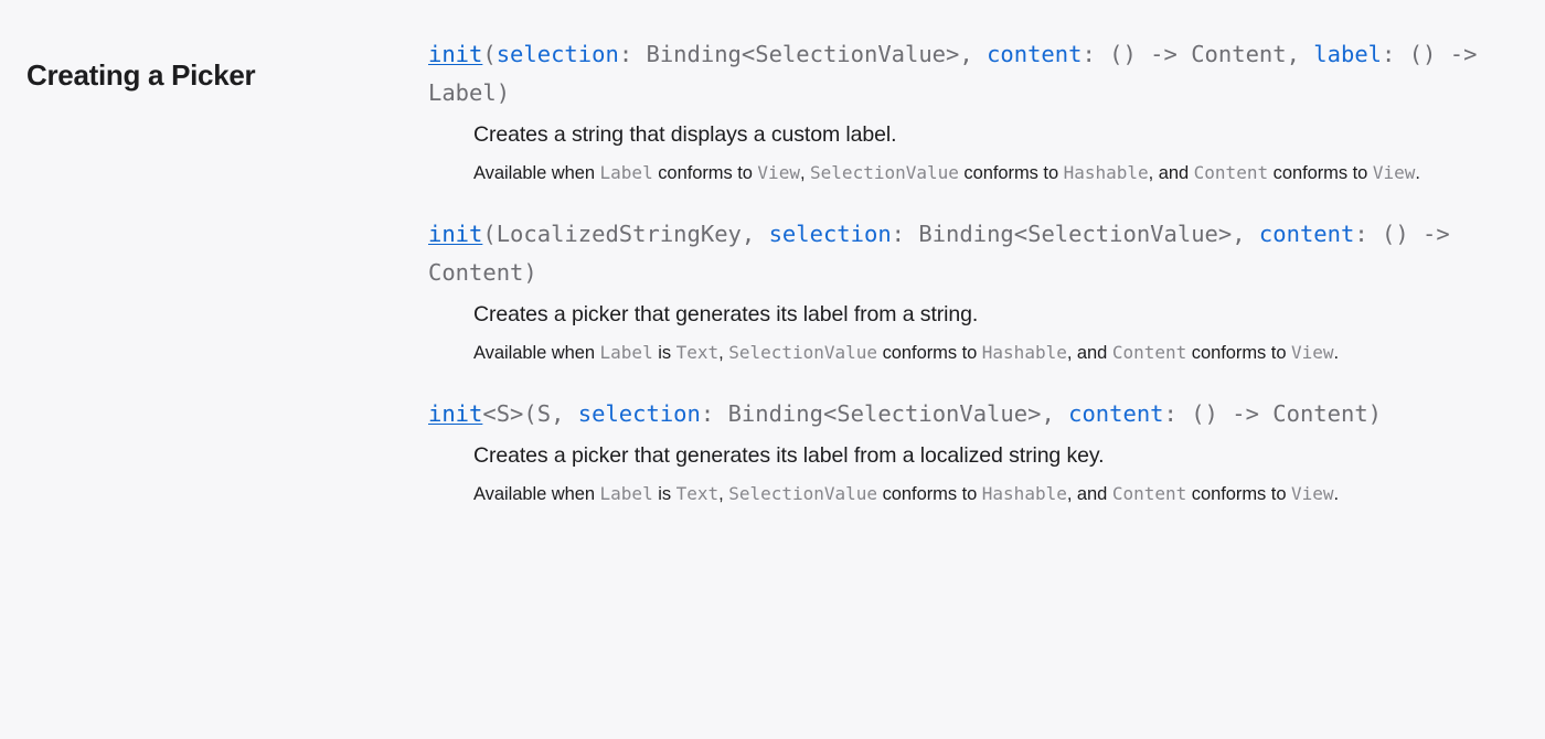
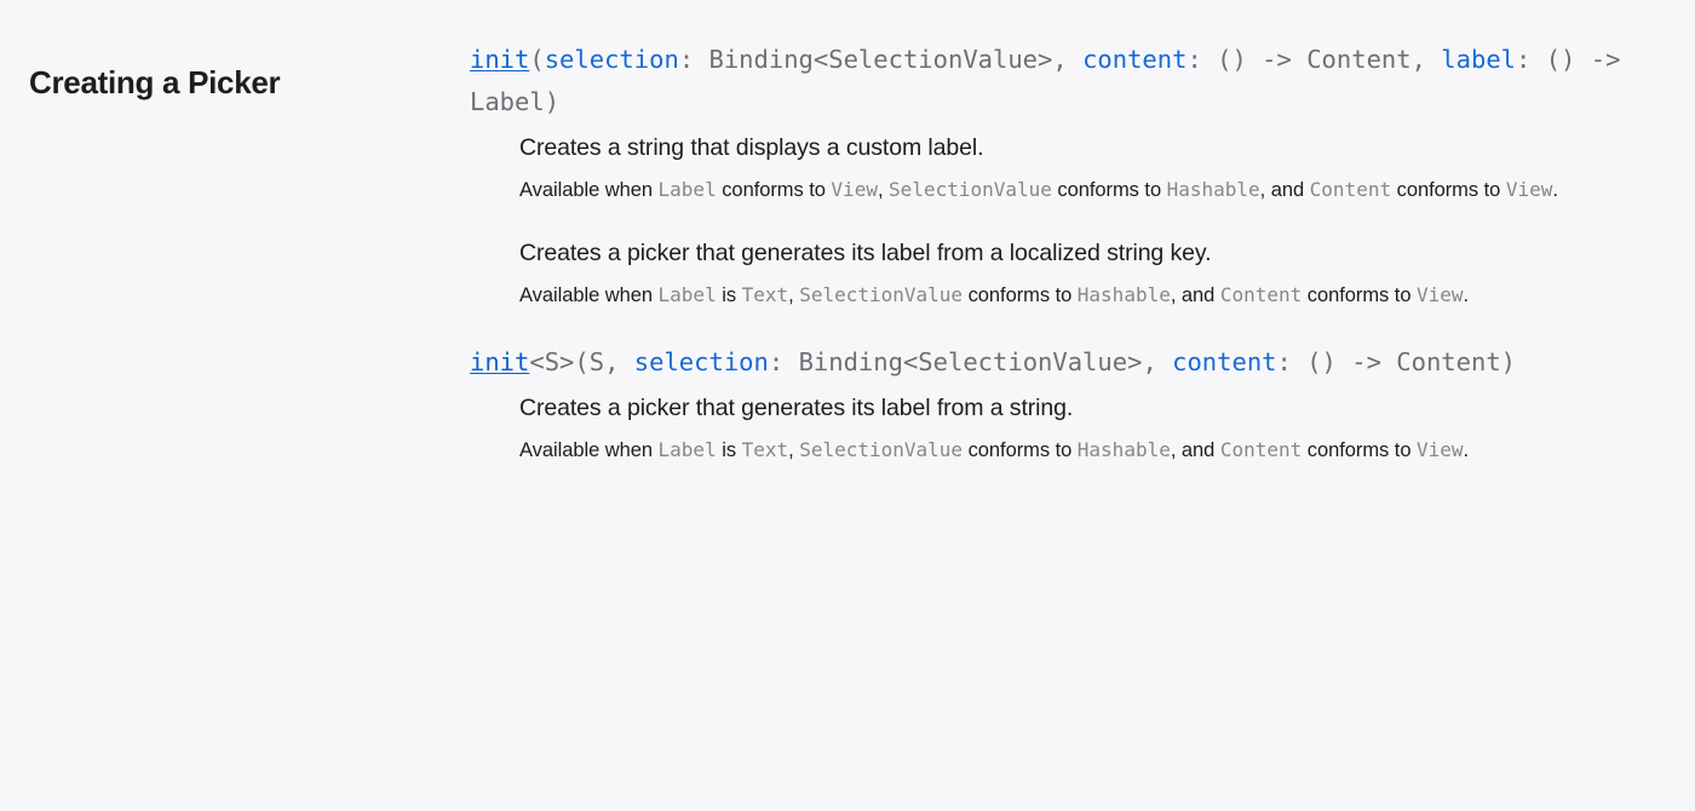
  Creating a Picker
  init(selection: Binding<SelectionValue>, content: () -> Content, label: () -> Label)
  Creates a string that displays a custom label.
  Available when Label conforms to View, SelectionValue conforms to Hashable, and Content conforms to View.
- init(LocalizedStringKey, selection: Binding<SelectionValue>, content: () -> Content)
- Creates a picker that generates its label from a string.
+ Creates a picker that generates its label from a localized string key.
  Available when Label is Text, SelectionValue conforms to Hashable, and Content conforms to View.
  init<S>(S, selection: Binding<SelectionValue>, content: () -> Content)
- Creates a picker that generates its label from a localized string key.
+ Creates a picker that generates its label from a string.
  Available when Label is Text, SelectionValue conforms to Hashable, and Content conforms to View.
